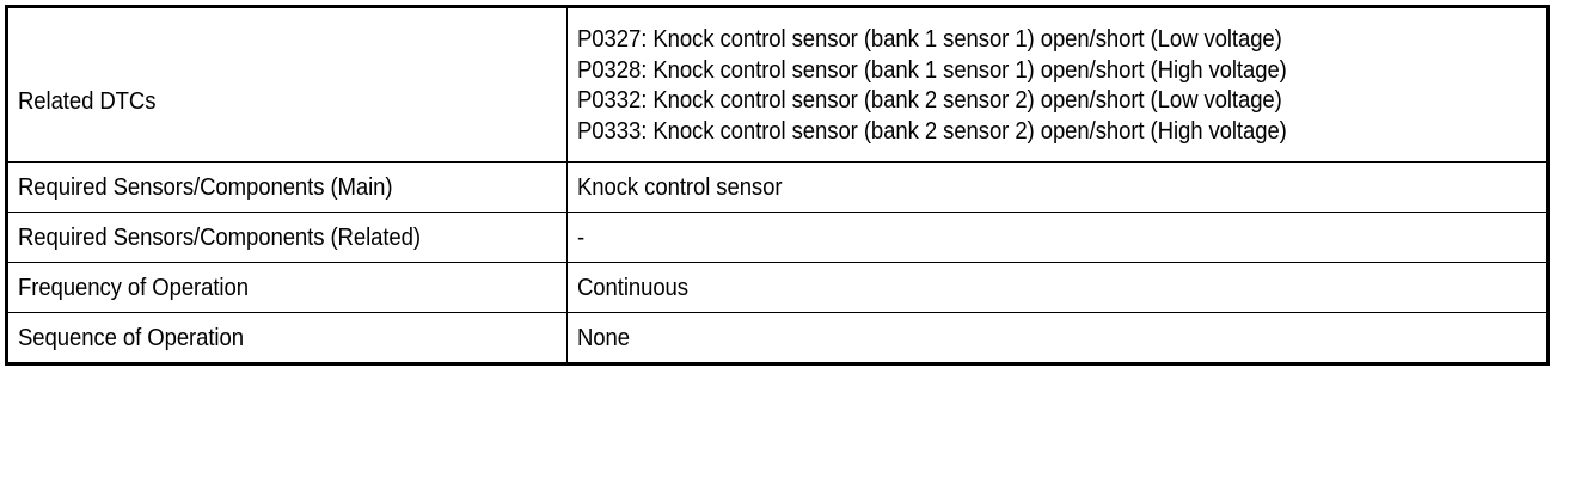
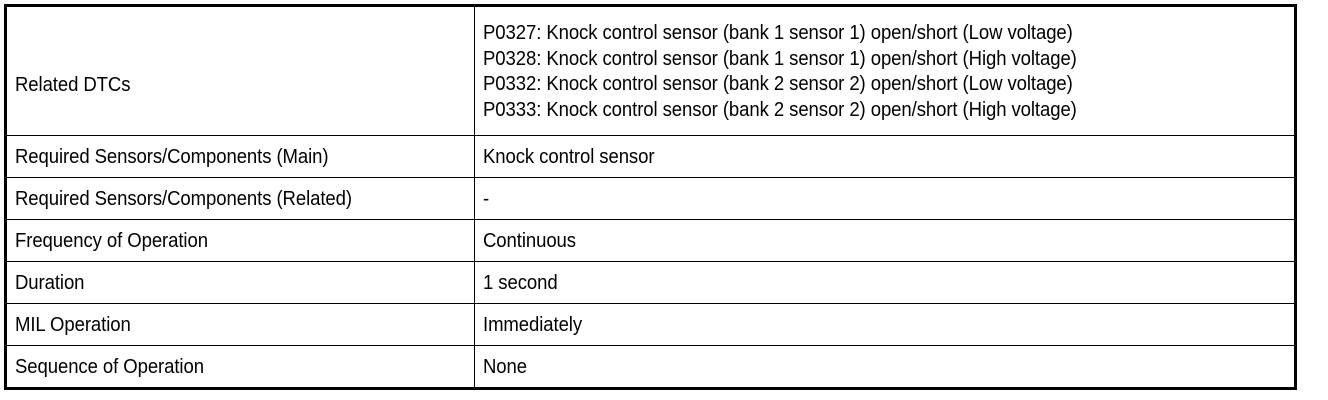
  Related DTCs	P0327: Knock control sensor (bank 1 sensor 1) open/short (Low voltage) P0328: Knock control sensor (bank 1 sensor 1) open/short (High voltage) P0332: Knock control sensor (bank 2 sensor 2) open/short (Low voltage) P0333: Knock control sensor (bank 2 sensor 2) open/short (High voltage)
  Required Sensors/Components (Main)	Knock control sensor
  Required Sensors/Components (Related)	-
  Frequency of Operation	Continuous
+ Duration	1 second
+ MIL Operation	Immediately
  Sequence of Operation	None
